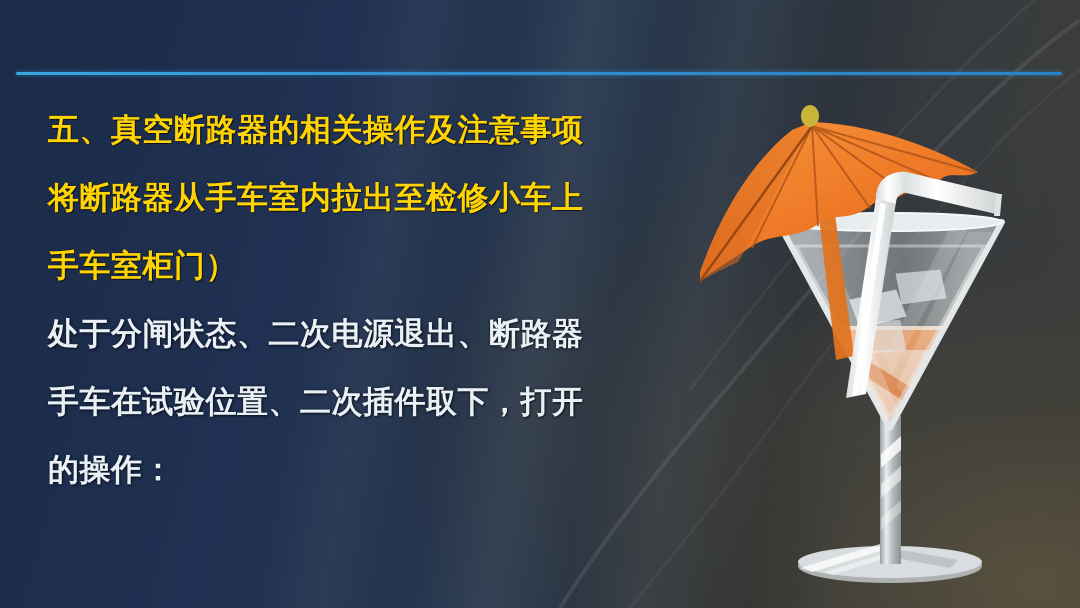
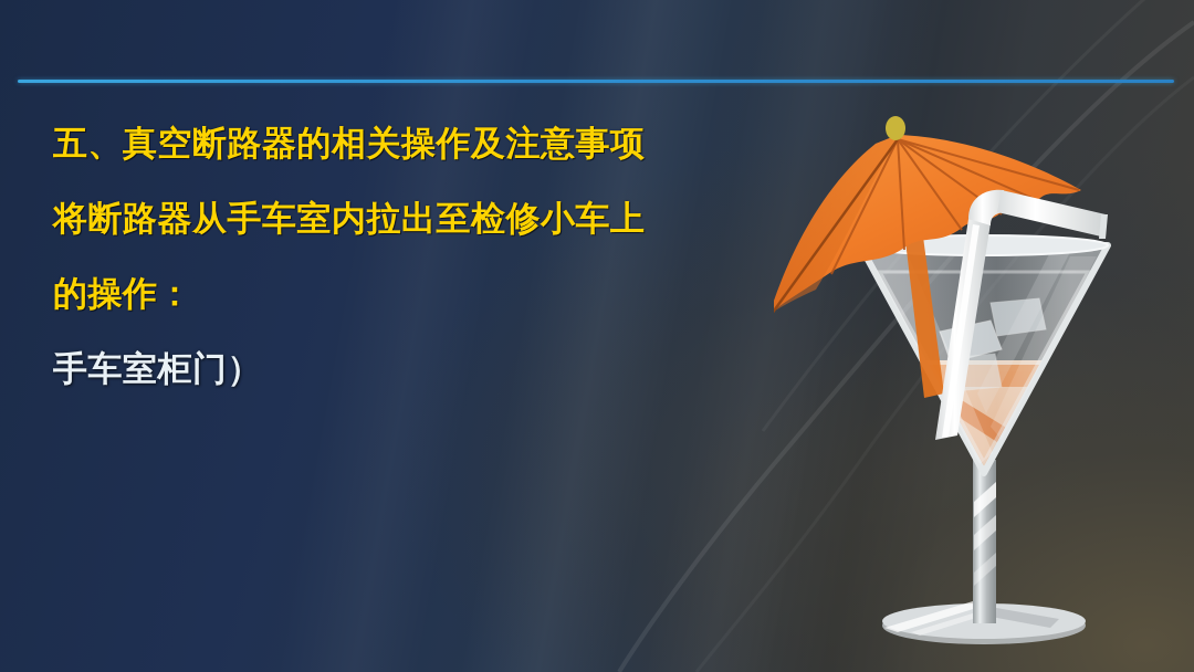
  五、真空断路器的相关操作及注意事项
  将断路器从手车室内拉出至检修小车上
- 手车室柜门）
+ 的操作：
- 处于分闸状态、二次电源退出、断路器
- 手车在试验位置、二次插件取下，打开
- 的操作：
+ 手车室柜门）
